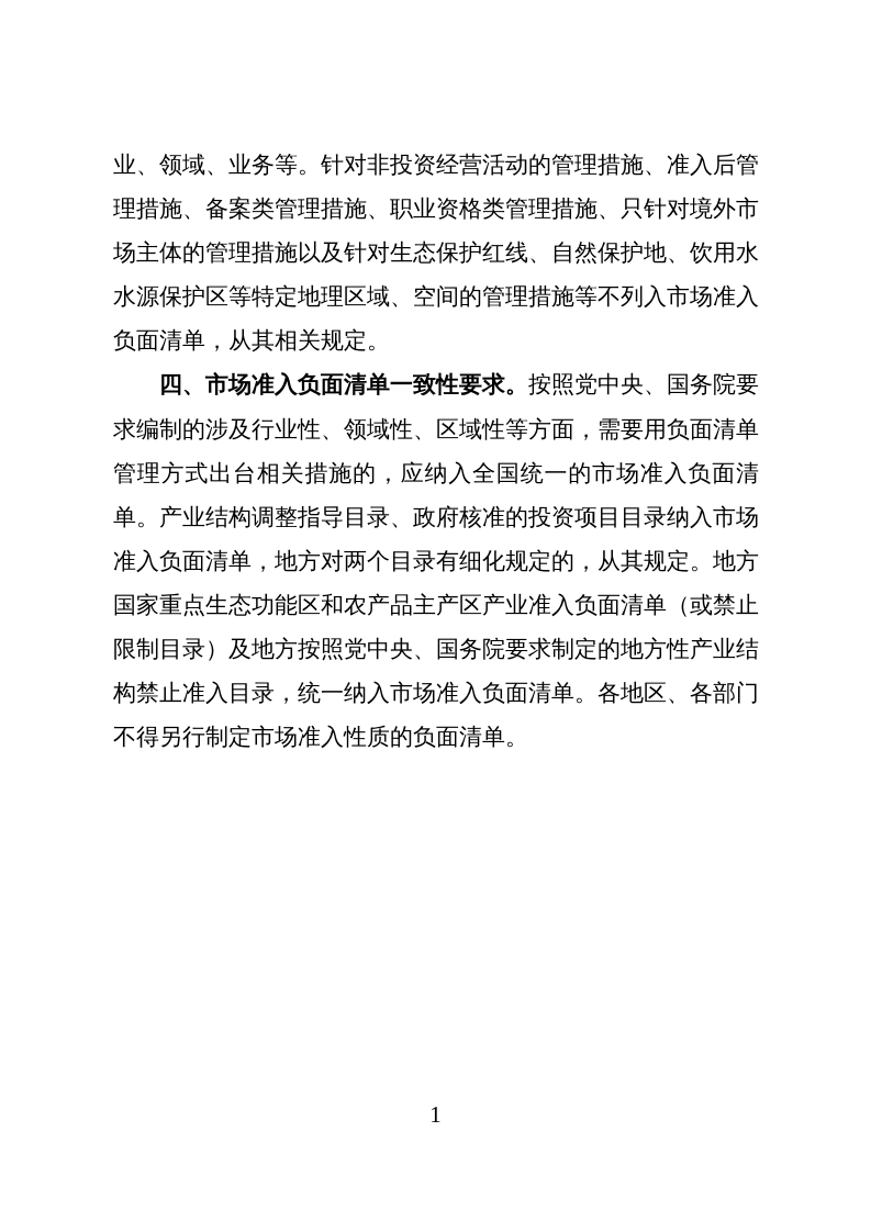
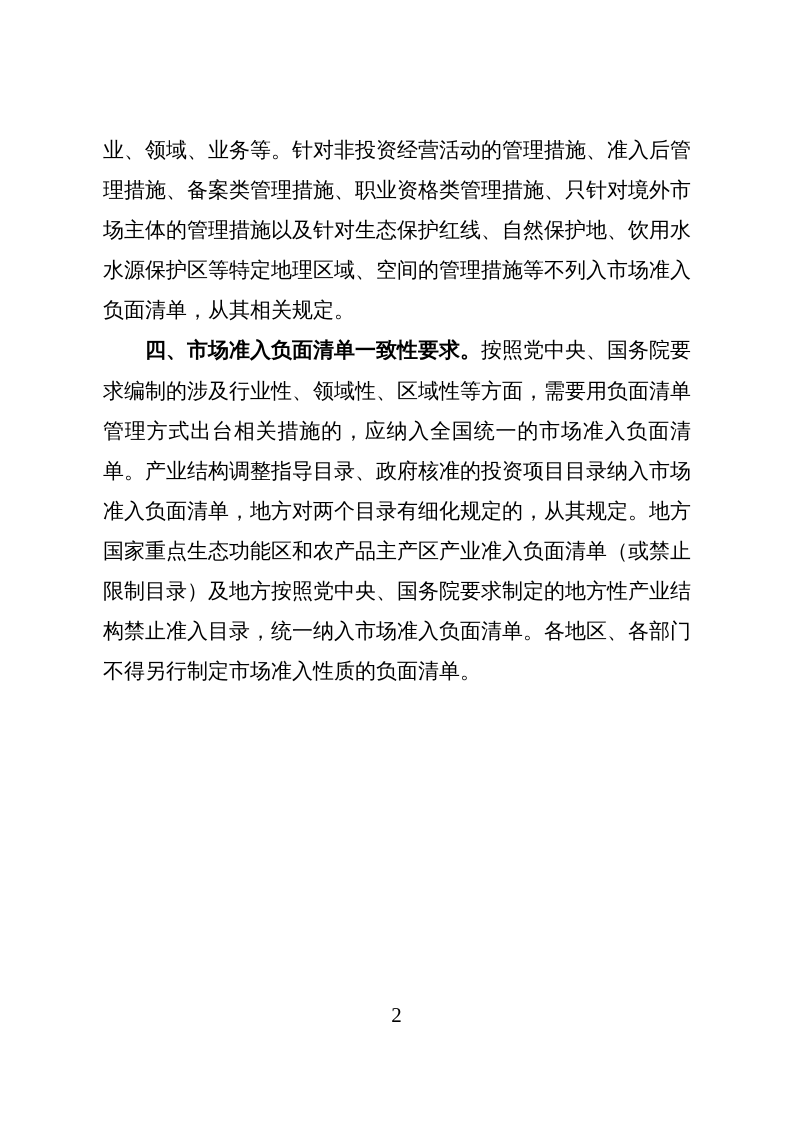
  业、领域、业务等。针对非投资经营活动的管理措施、准入后管理措施、备案类管理措施、职业资格类管理措施、只针对境外市场主体的管理措施以及针对生态保护红线、自然保护地、饮用水水源保护区等特定地理区域、空间的管理措施等不列入市场准入负面清单，从其相关规定。
  四、市场准入负面清单一致性要求。按照党中央、国务院要求编制的涉及行业性、领域性、区域性等方面，需要用负面清单管理方式出台相关措施的，应纳入全国统一的市场准入负面清单。产业结构调整指导目录、政府核准的投资项目目录纳入市场准入负面清单，地方对两个目录有细化规定的，从其规定。地方国家重点生态功能区和农产品主产区产业准入负面清单（或禁止限制目录）及地方按照党中央、国务院要求制定的地方性产业结构禁止准入目录，统一纳入市场准入负面清单。各地区、各部门不得另行制定市场准入性质的负面清单。
- 1
+ 2
